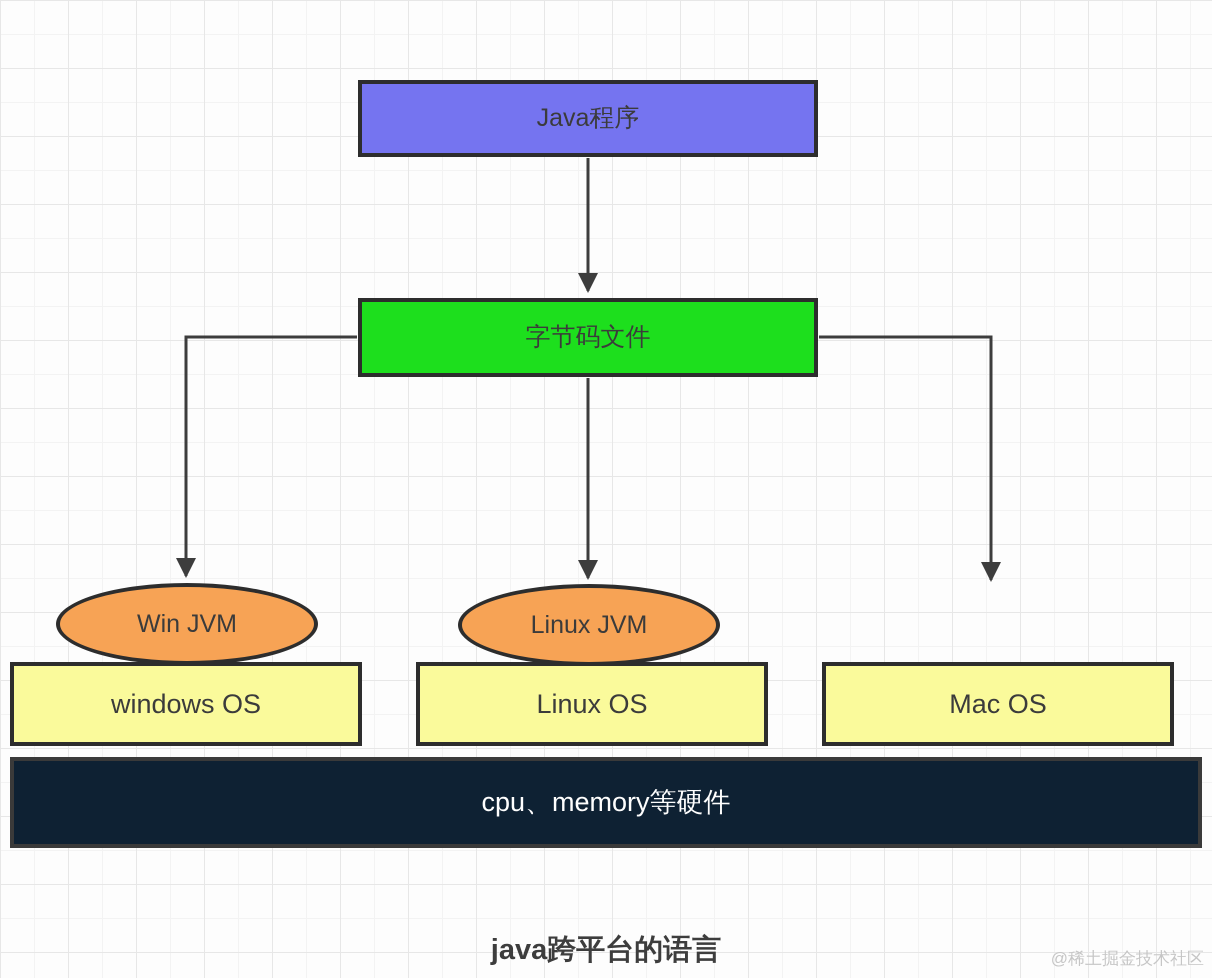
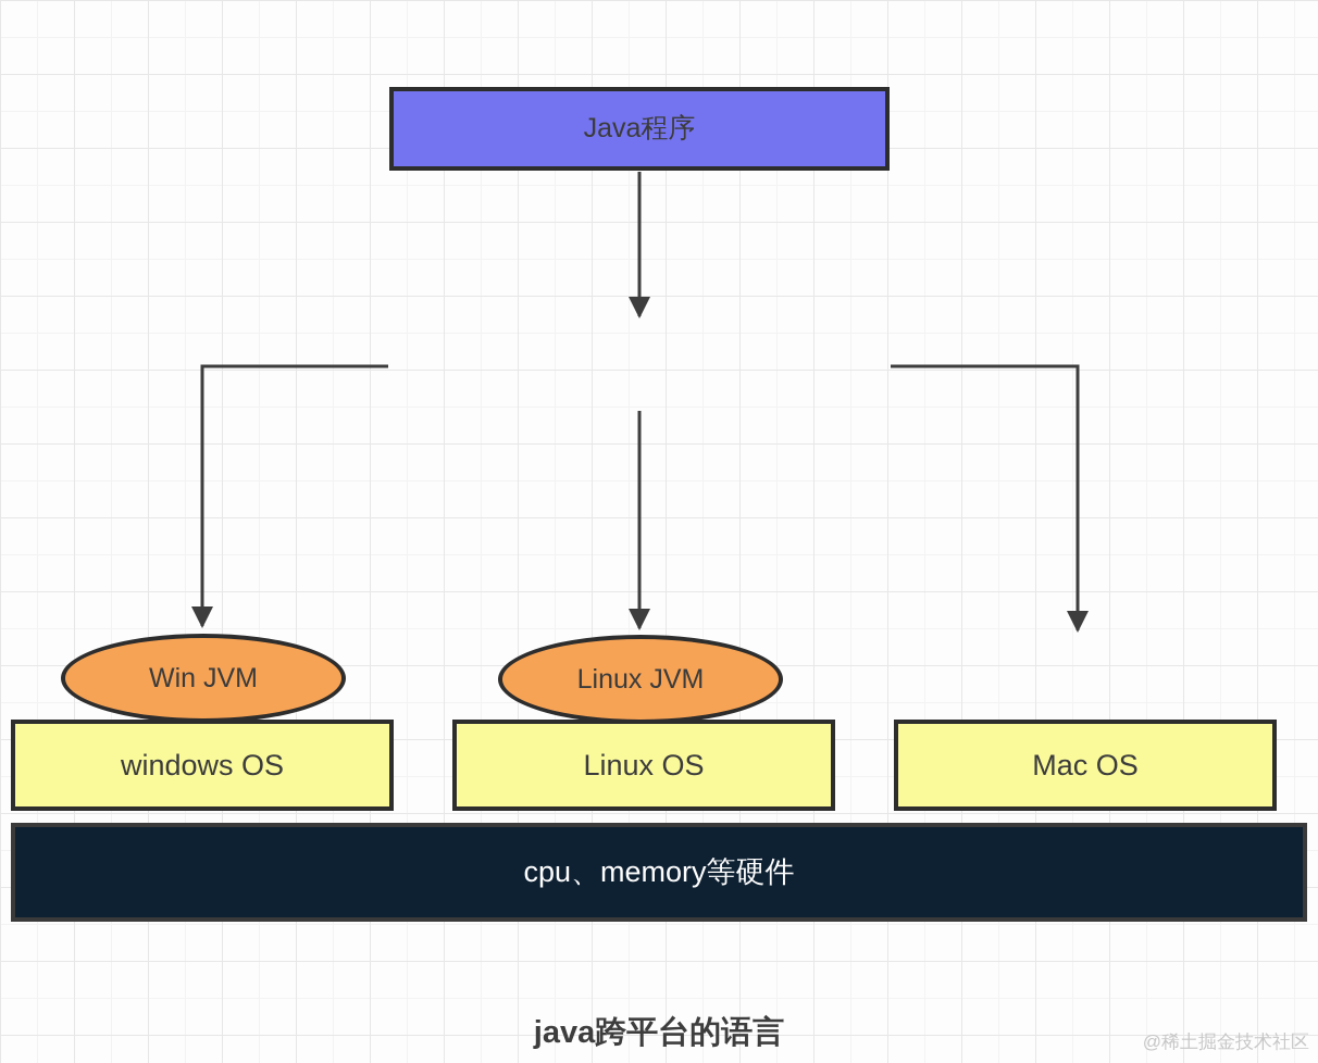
  Java程序
- 字节码文件
  Win JVM
  Linux JVM
  windows OS
  Linux OS
  Mac OS
  cpu、memory等硬件
  java跨平台的语言
  @稀土掘金技术社区
